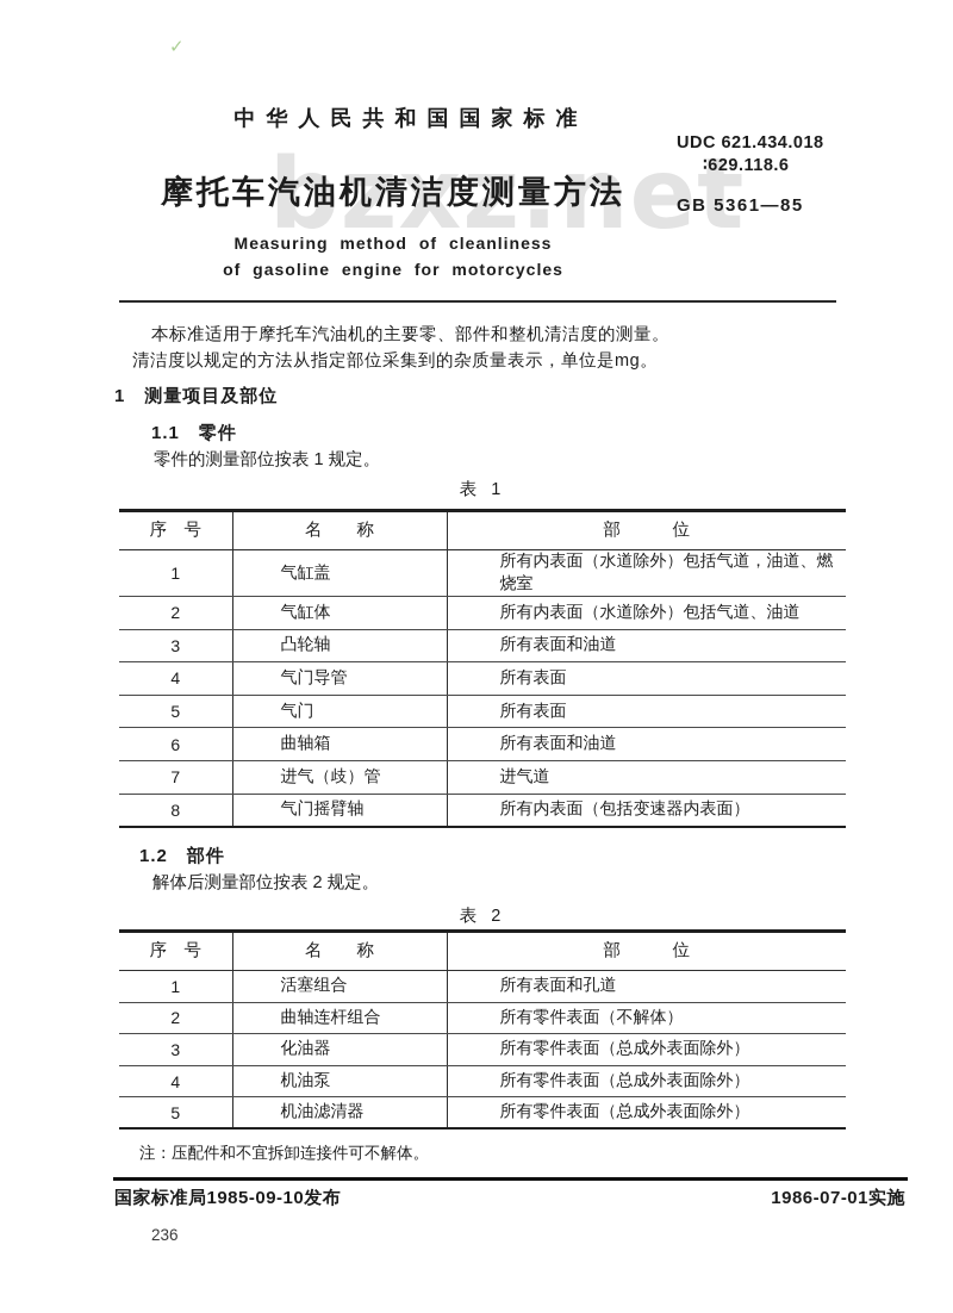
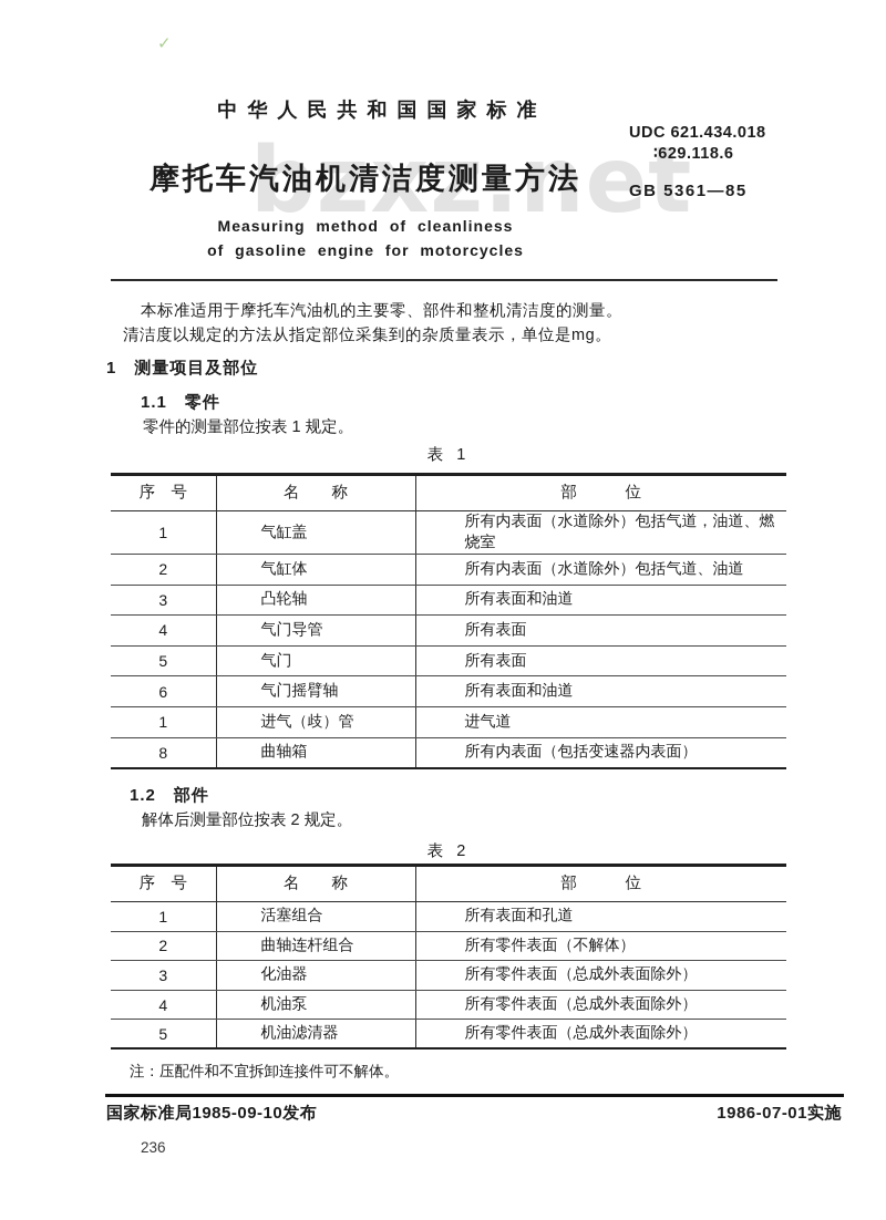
  ✓
  bzxz.net
  中华人民共和国国家标准
  摩托车汽油机清洁度测量方法
  Measuring method of cleanliness
  of gasoline engine for motorcycles
  UDC 621.434.018
  ∶629.118.6
  GB 5361—85
  本标准适用于摩托车汽油机的主要零、部件和整机清洁度的测量。
  清洁度以规定的方法从指定部位采集到的杂质量表示，单位是mg。
  1 测量项目及部位
  1.1 零件
  零件的测量部位按表 1 规定。
  表 1
  序 号	名 称	部 位
  1	气缸盖	所有内表面（水道除外）包括气道，油道、燃烧室
  2	气缸体	所有内表面（水道除外）包括气道、油道
  3	凸轮轴	所有表面和油道
  4	气门导管	所有表面
  5	气门	所有表面
- 6	曲轴箱	所有表面和油道
+ 6	气门摇臂轴	所有表面和油道
- 7	进气（歧）管	进气道
+ 1	进气（歧）管	进气道
- 8	气门摇臂轴	所有内表面（包括变速器内表面）
+ 8	曲轴箱	所有内表面（包括变速器内表面）
  1.2 部件
  解体后测量部位按表 2 规定。
  表 2
  序 号	名 称	部 位
  1	活塞组合	所有表面和孔道
  2	曲轴连杆组合	所有零件表面（不解体）
  3	化油器	所有零件表面（总成外表面除外）
  4	机油泵	所有零件表面（总成外表面除外）
  5	机油滤清器	所有零件表面（总成外表面除外）
  注：压配件和不宜拆卸连接件可不解体。
  国家标准局1985-09-10发布
  1986-07-01实施
  236
